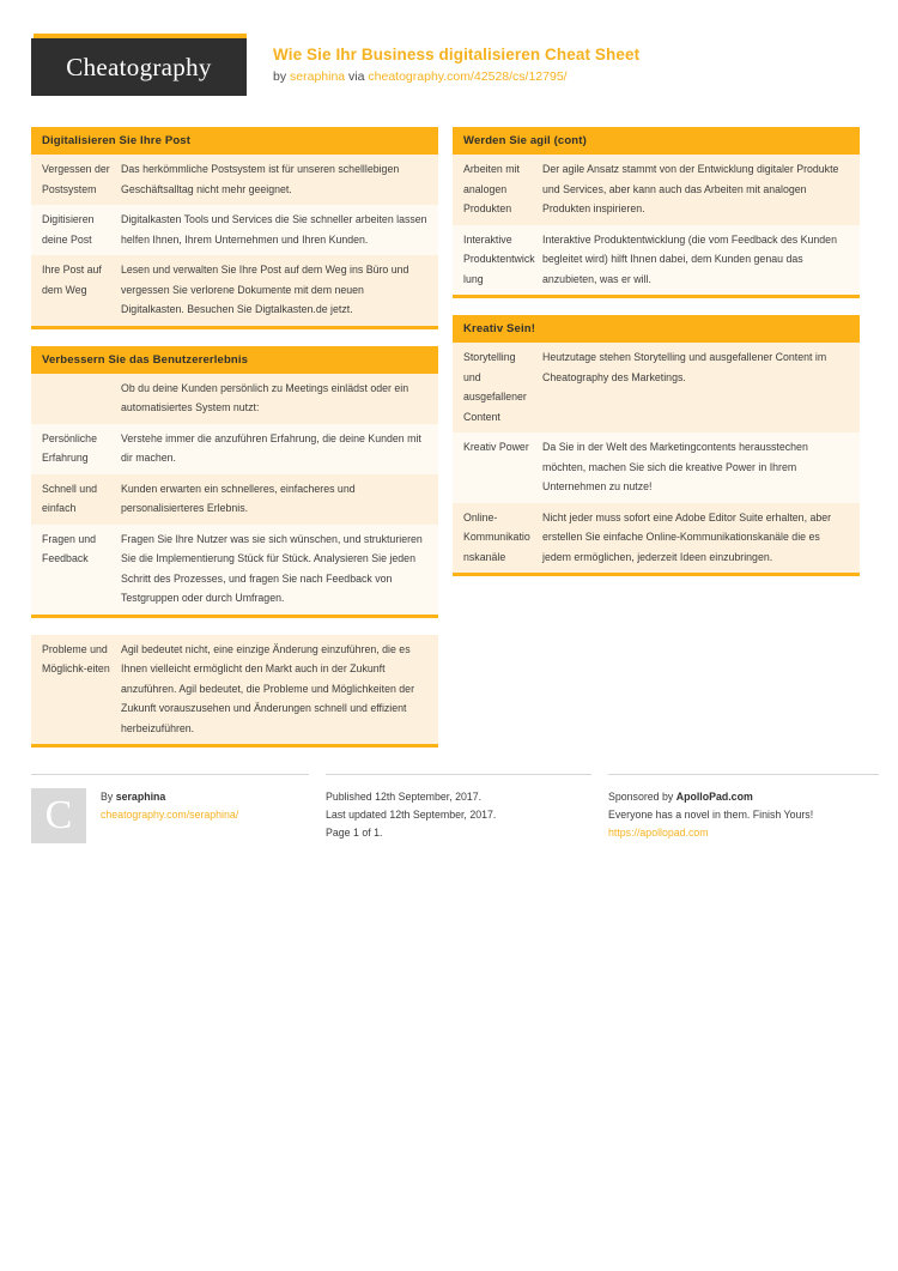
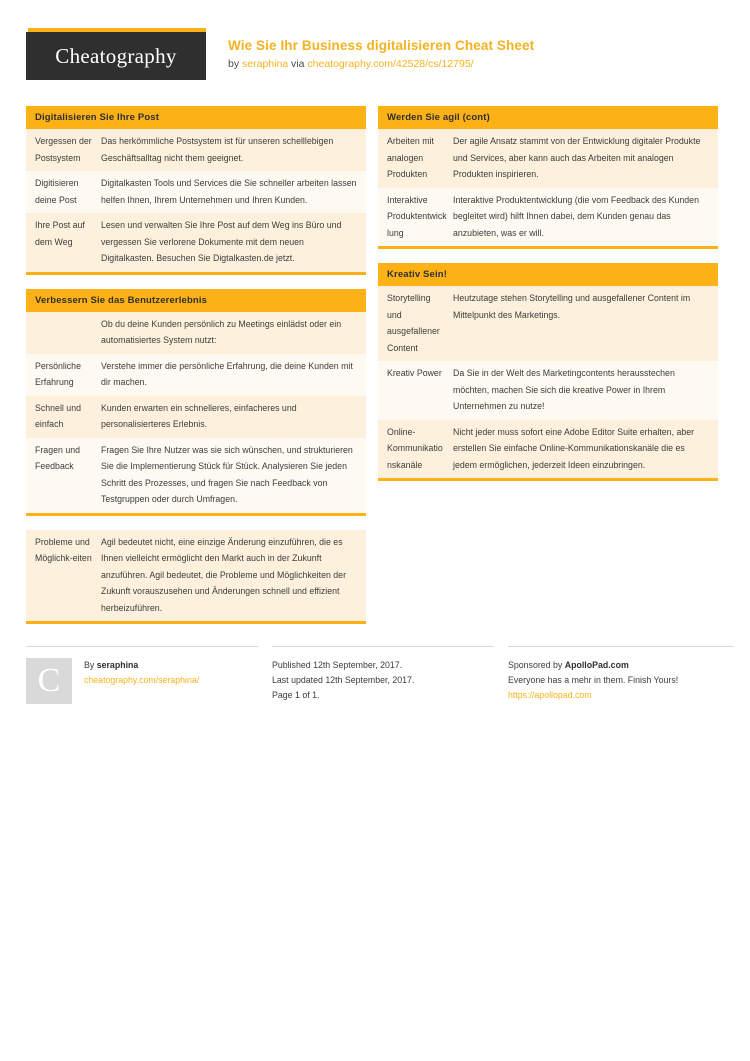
  Cheatography
  Wie Sie Ihr Business digitalisieren Cheat Sheet
  by seraphina via cheatography.com/42528/cs/12795/
  Digitalisieren Sie Ihre Post
  Vergessen der Postsystem
- Das herkömmliche Postsystem ist für unseren schelllebigen Geschäftsalltag nicht mehr geeignet.
+ Das herkömmliche Postsystem ist für unseren schelllebigen Geschäftsalltag nicht them geeignet.
  Digitisieren deine Post
  Digitalkasten Tools und Services die Sie schneller arbeiten lassen helfen Ihnen, Ihrem Unternehmen und Ihren Kunden.
  Ihre Post auf dem Weg
  Lesen und verwalten Sie Ihre Post auf dem Weg ins Büro und vergessen Sie verlorene Dokumente mit dem neuen Digitalkasten. Besuchen Sie Digtalkasten.de jetzt.
  Verbessern Sie das Benutzererlebnis
  Ob du deine Kunden persönlich zu Meetings einlädst oder ein automatisiertes System nutzt:
  Persönliche Erfahrung
- Verstehe immer die anzuführen Erfahrung, die deine Kunden mit dir machen.
+ Verstehe immer die persönliche Erfahrung, die deine Kunden mit dir machen.
  Schnell und einfach
  Kunden erwarten ein schnelleres, einfacheres und personalisierteres Erlebnis.
  Fragen und Feedback
  Fragen Sie Ihre Nutzer was sie sich wünschen, und strukturieren Sie die Implementierung Stück für Stück. Analysieren Sie jeden Schritt des Prozesses, und fragen Sie nach Feedback von Testgruppen oder durch Umfragen.
  Probleme und Möglichk-eiten
  Agil bedeutet nicht, eine einzige Änderung einzuführen, die es Ihnen vielleicht ermöglicht den Markt auch in der Zukunft anzuführen. Agil bedeutet, die Probleme und Möglichkeiten der Zukunft vorauszusehen und Änderungen schnell und effizient herbeizuführen.
  Werden Sie agil (cont)
  Arbeiten mit analogen Produkten
  Der agile Ansatz stammt von der Entwicklung digitaler Produkte und Services, aber kann auch das Arbeiten mit analogen Produkten inspirieren.
  Interaktive Produktentwicklung
  Interaktive Produktentwicklung (die vom Feedback des Kunden begleitet wird) hilft Ihnen dabei, dem Kunden genau das anzubieten, was er will.
  Kreativ Sein!
  Storytelling und ausgefallener Content
- Heutzutage stehen Storytelling und ausgefallener Content im Cheatography des Marketings.
+ Heutzutage stehen Storytelling und ausgefallener Content im Mittelpunkt des Marketings.
  Kreativ Power
  Da Sie in der Welt des Marketingcontents herausstechen möchten, machen Sie sich die kreative Power in Ihrem Unternehmen zu nutze!
  Online-Kommunikationskanäle
  Nicht jeder muss sofort eine Adobe Editor Suite erhalten, aber erstellen Sie einfache Online-Kommunikationskanäle die es jedem ermöglichen, jederzeit Ideen einzubringen.
  C
  By seraphina
  cheatography.com/seraphina/
  Published 12th September, 2017.
  Last updated 12th September, 2017.
  Page 1 of 1.
  Sponsored by ApolloPad.com
- Everyone has a novel in them. Finish Yours!
+ Everyone has a mehr in them. Finish Yours!
  https://apollopad.com
